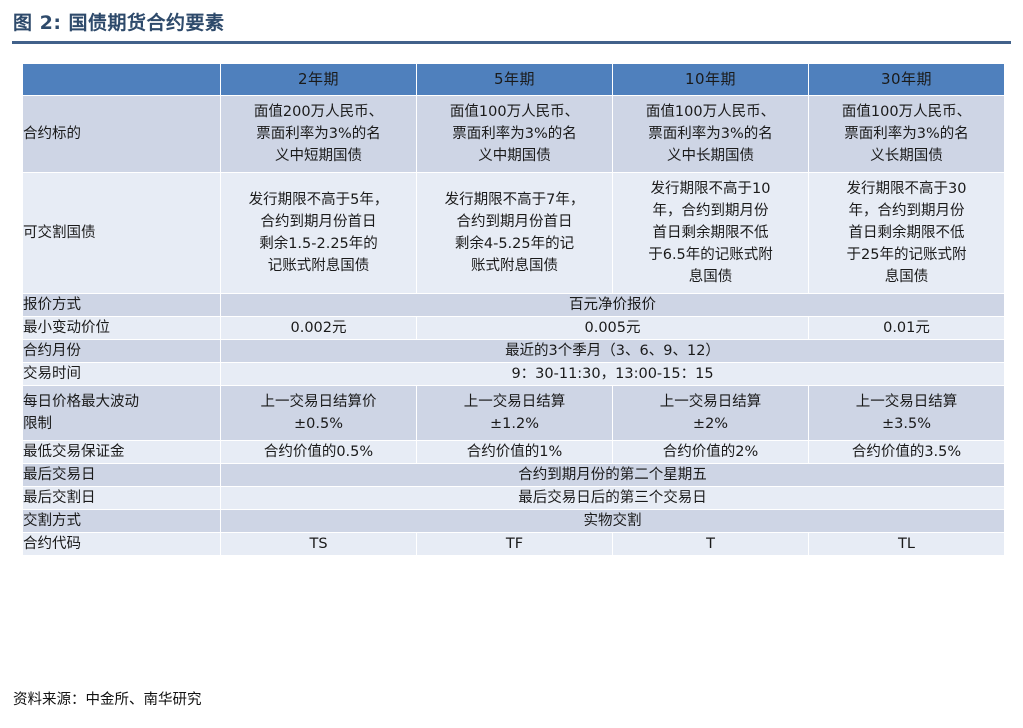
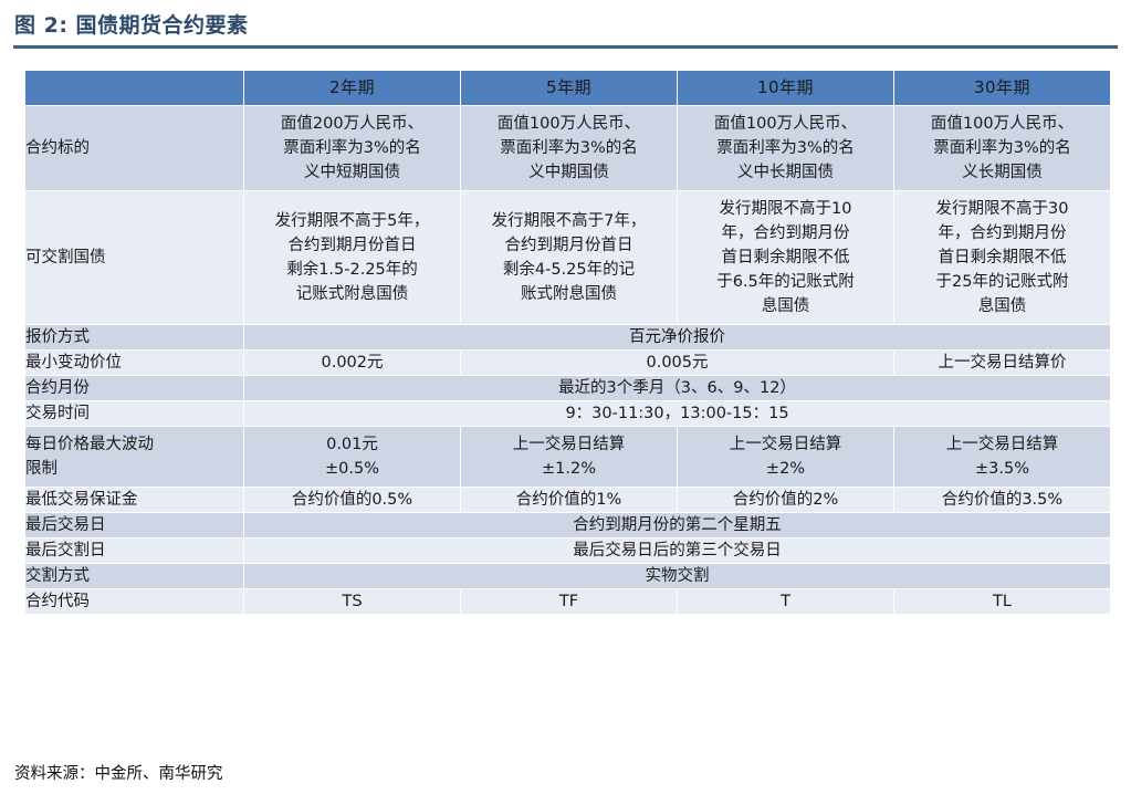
  图 2: 国债期货合约要素
  	2年期	5年期	10年期	30年期
  合约标的	面值200万人民币、票面利率为3%的名义中短期国债	面值100万人民币、票面利率为3%的名义中期国债	面值100万人民币、票面利率为3%的名义中长期国债	面值100万人民币、票面利率为3%的名义长期国债
  可交割国债	发行期限不高于5年，合约到期月份首日剩余1.5-2.25年的记账式附息国债	发行期限不高于7年，合约到期月份首日剩余4-5.25年的记账式附息国债	发行期限不高于10年，合约到期月份首日剩余期限不低于6.5年的记账式附息国债	发行期限不高于30年，合约到期月份首日剩余期限不低于25年的记账式附息国债
  报价方式	百元净价报价
- 最小变动价位	0.002元	0.005元	0.01元
+ 最小变动价位	0.002元	0.005元	上一交易日结算价
  合约月份	最近的3个季月（3、6、9、12）
  交易时间	9：30-11:30，13:00-15：15
- 每日价格最大波动限制	上一交易日结算价±0.5%	上一交易日结算±1.2%	上一交易日结算±2%	上一交易日结算±3.5%
+ 每日价格最大波动限制	0.01元±0.5%	上一交易日结算±1.2%	上一交易日结算±2%	上一交易日结算±3.5%
  最低交易保证金	合约价值的0.5%	合约价值的1%	合约价值的2%	合约价值的3.5%
  最后交易日	合约到期月份的第二个星期五
  最后交割日	最后交易日后的第三个交易日
  交割方式	实物交割
  合约代码	TS	TF	T	TL
  资料来源：中金所、南华研究
